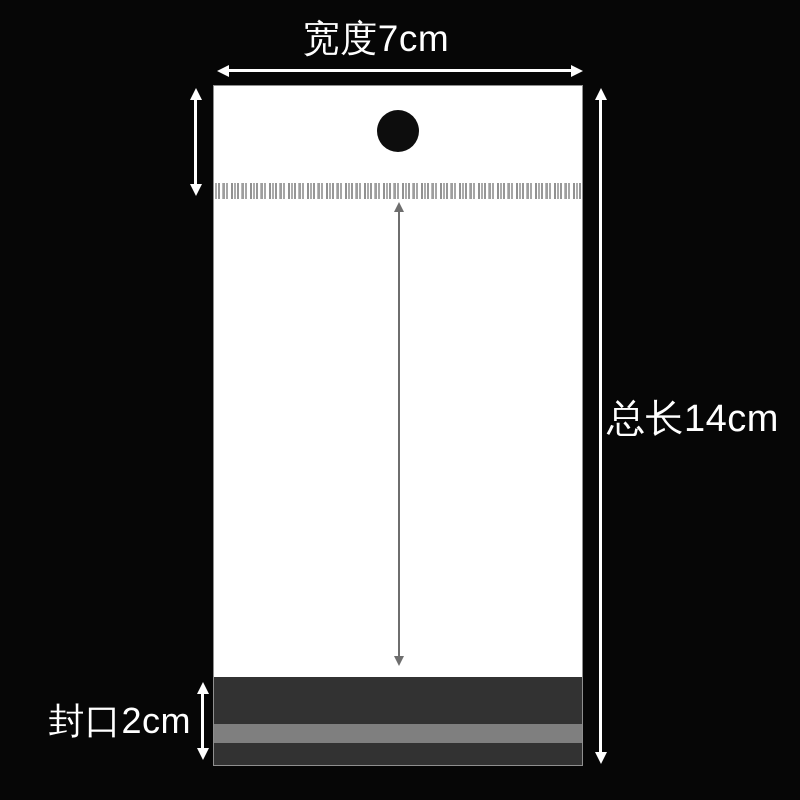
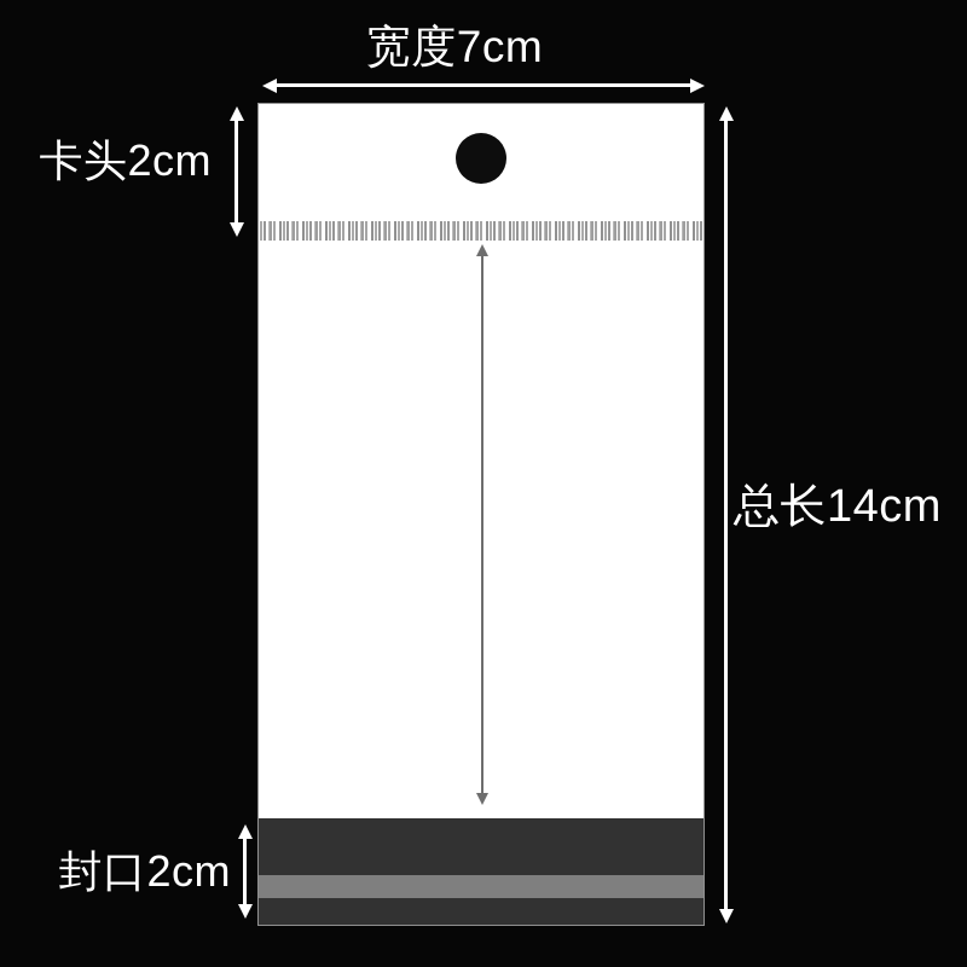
  宽度7cm
+ 卡头2cm
  总长14cm
  封口2cm
